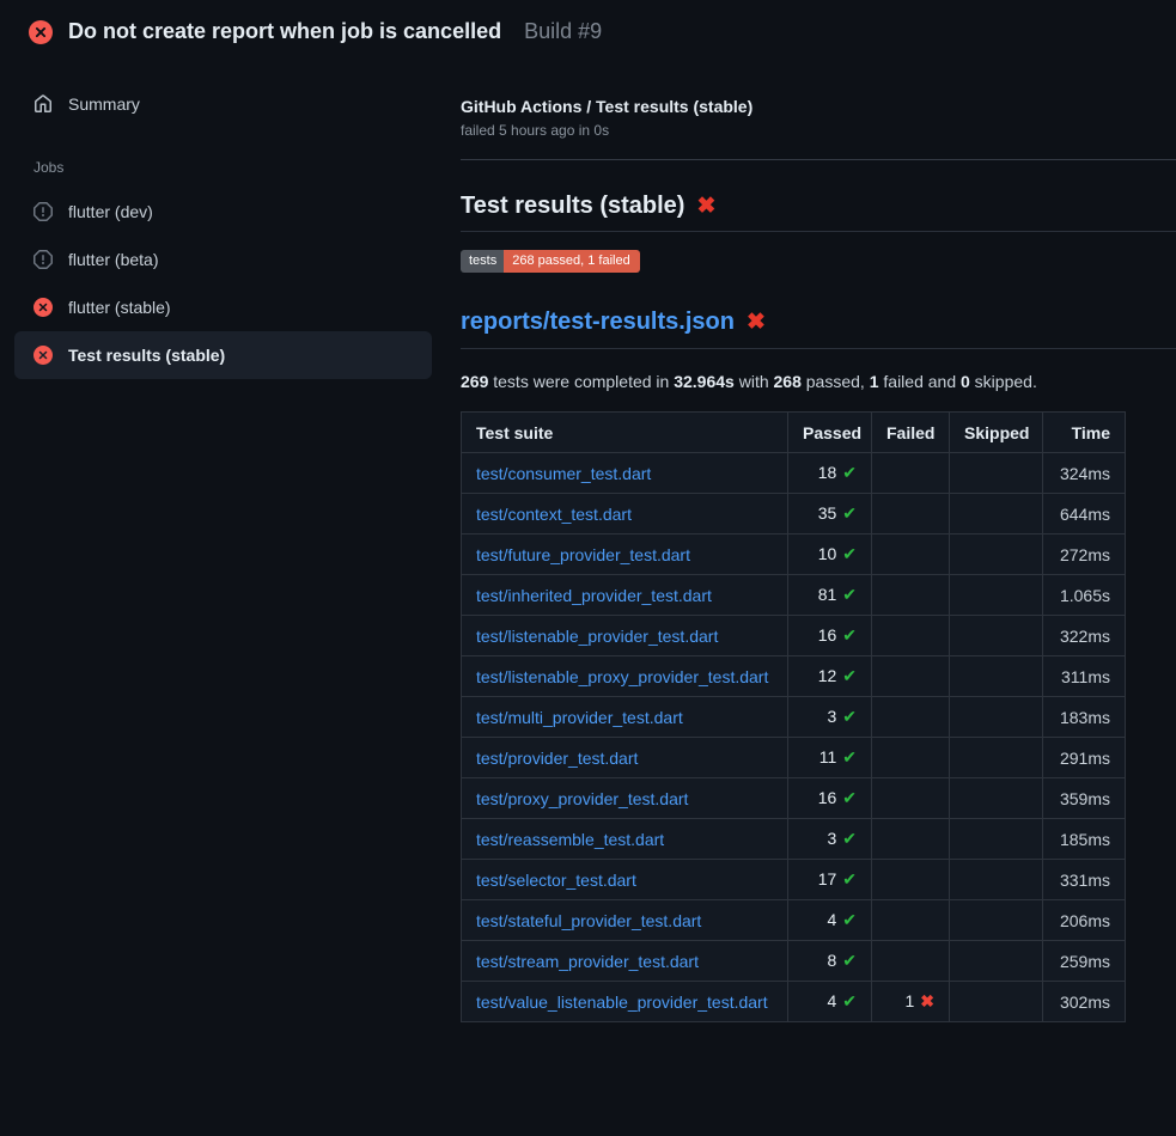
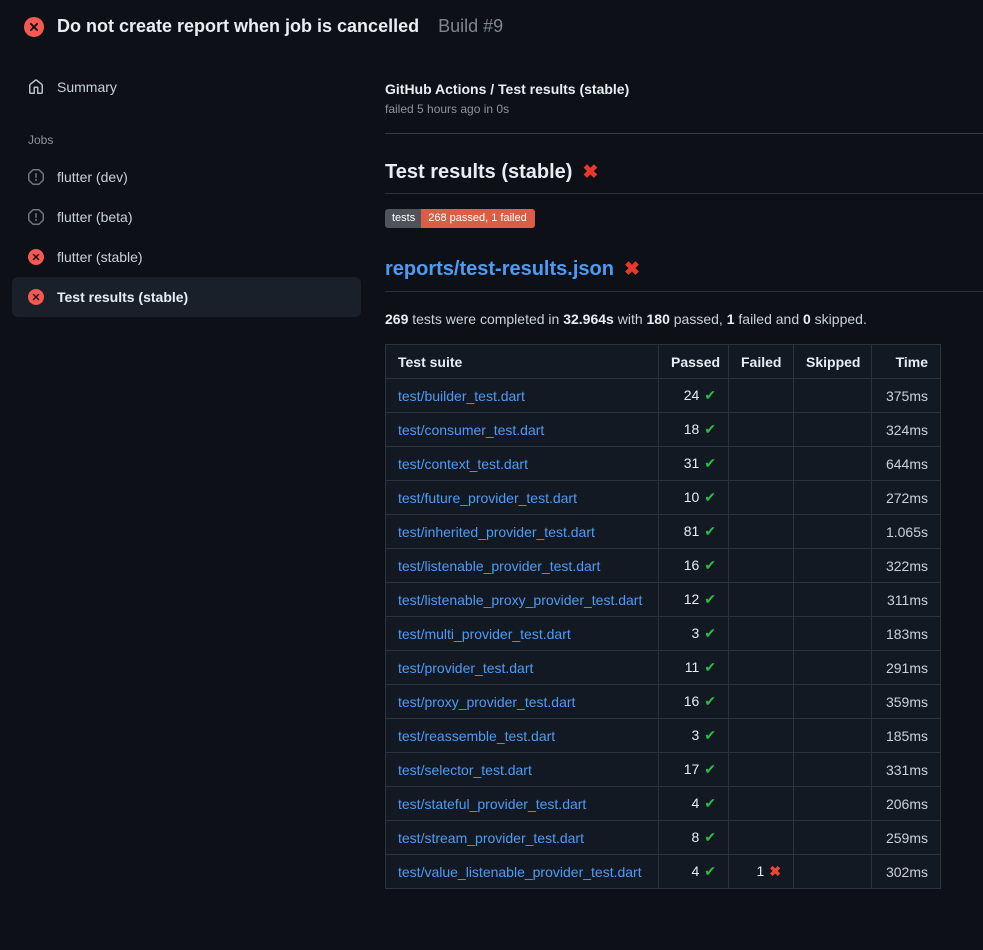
  Do not create report when job is cancelled
  Build #9
  Summary
  Jobs
  flutter (dev)
  flutter (beta)
  flutter (stable)
  Test results (stable)
  GitHub Actions / Test results (stable)
  failed 5 hours ago in 0s
  Test results (stable)
  ✖
  tests
  268 passed, 1 failed
  reports/test-results.json
  ✖
- 269 tests were completed in 32.964s with 268 passed, 1 failed and 0 skipped.
+ 269 tests were completed in 32.964s with 180 passed, 1 failed and 0 skipped.
  Test suite	Passed	Failed	Skipped	Time
+ test/builder_test.dart	24 ✔			375ms
  test/consumer_test.dart	18 ✔			324ms
- test/context_test.dart	35 ✔			644ms
+ test/context_test.dart	31 ✔			644ms
  test/future_provider_test.dart	10 ✔			272ms
  test/inherited_provider_test.dart	81 ✔			1.065s
  test/listenable_provider_test.dart	16 ✔			322ms
  test/listenable_proxy_provider_test.dart	12 ✔			311ms
  test/multi_provider_test.dart	3 ✔			183ms
  test/provider_test.dart	11 ✔			291ms
  test/proxy_provider_test.dart	16 ✔			359ms
  test/reassemble_test.dart	3 ✔			185ms
  test/selector_test.dart	17 ✔			331ms
  test/stateful_provider_test.dart	4 ✔			206ms
  test/stream_provider_test.dart	8 ✔			259ms
  test/value_listenable_provider_test.dart	4 ✔	1 ✖		302ms
